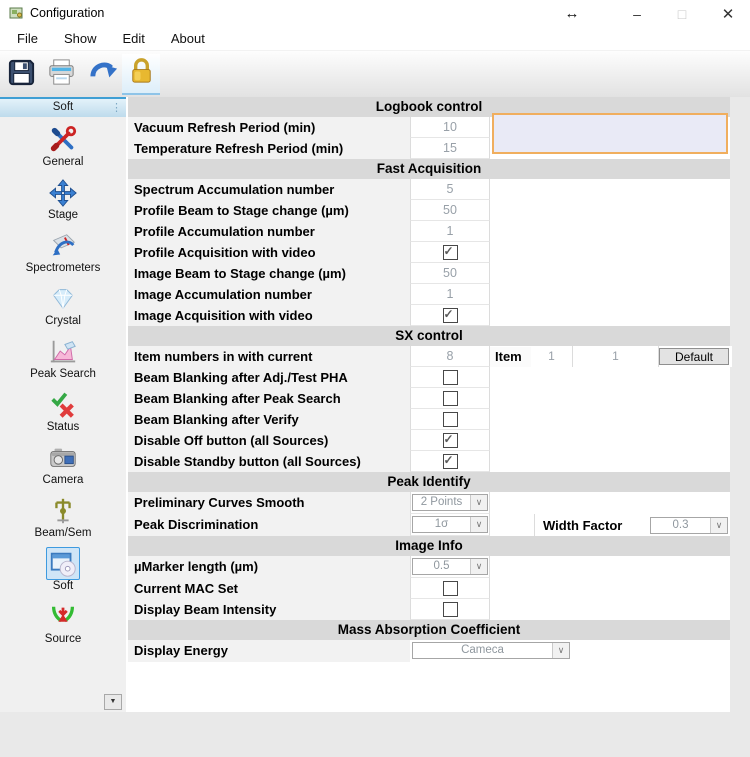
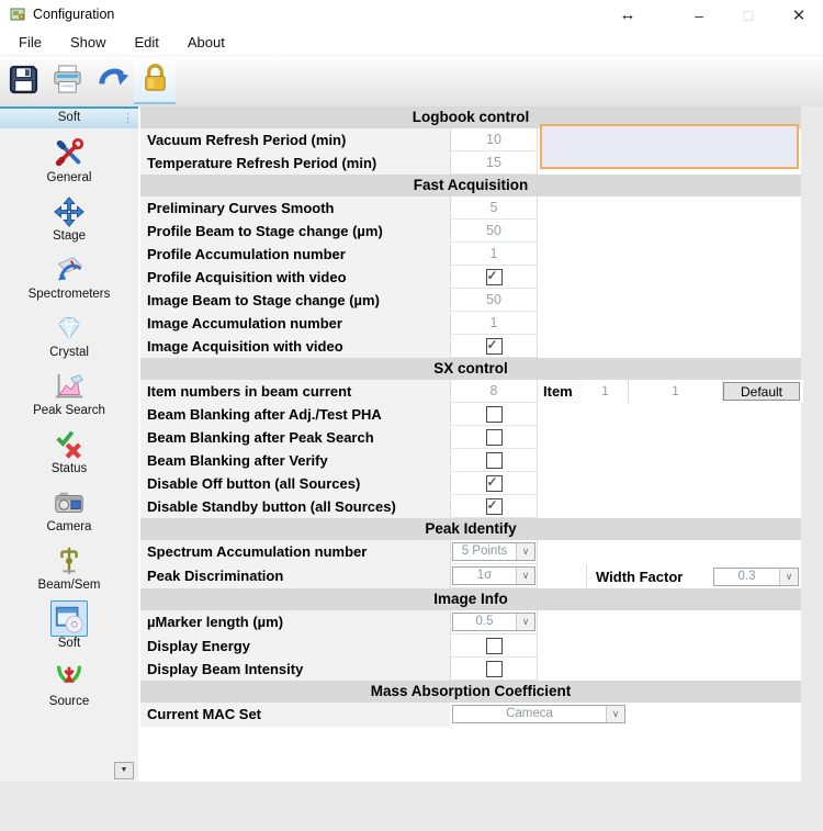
  Configuration
  ↔
  –
  □
  ✕
  File
  Show
  Edit
  About
  Soft
  ⋮
  General
  Stage
  Spectrometers
  Crystal
  Peak Search
  Status
  Camera
  Beam/Sem
  Soft
  Source
  Logbook control
  Vacuum Refresh Period (min)
  10
  Temperature Refresh Period (min)
  15
  Fast Acquisition
- Spectrum Accumulation number
+ Preliminary Curves Smooth
  5
  Profile Beam to Stage change (µm)
  50
  Profile Accumulation number
  1
  Profile Acquisition with video
  Image Beam to Stage change (µm)
  50
  Image Accumulation number
  1
  Image Acquisition with video
  SX control
- Item numbers in with current
+ Item numbers in beam current
  8
  Item
  1
  1
  Default
  Beam Blanking after Adj./Test PHA
  Beam Blanking after Peak Search
  Beam Blanking after Verify
  Disable Off button (all Sources)
  Disable Standby button (all Sources)
  Peak Identify
- Preliminary Curves Smooth
+ Spectrum Accumulation number
- 2 Points
+ 5 Points
  ∨
  Peak Discrimination
  1σ
  ∨
  Width Factor
  0.3
  ∨
  Image Info
  µMarker length (µm)
  0.5
  ∨
- Current MAC Set
+ Display Energy
  Display Beam Intensity
  Mass Absorption Coefficient
- Display Energy
+ Current MAC Set
  Cameca
  ∨
